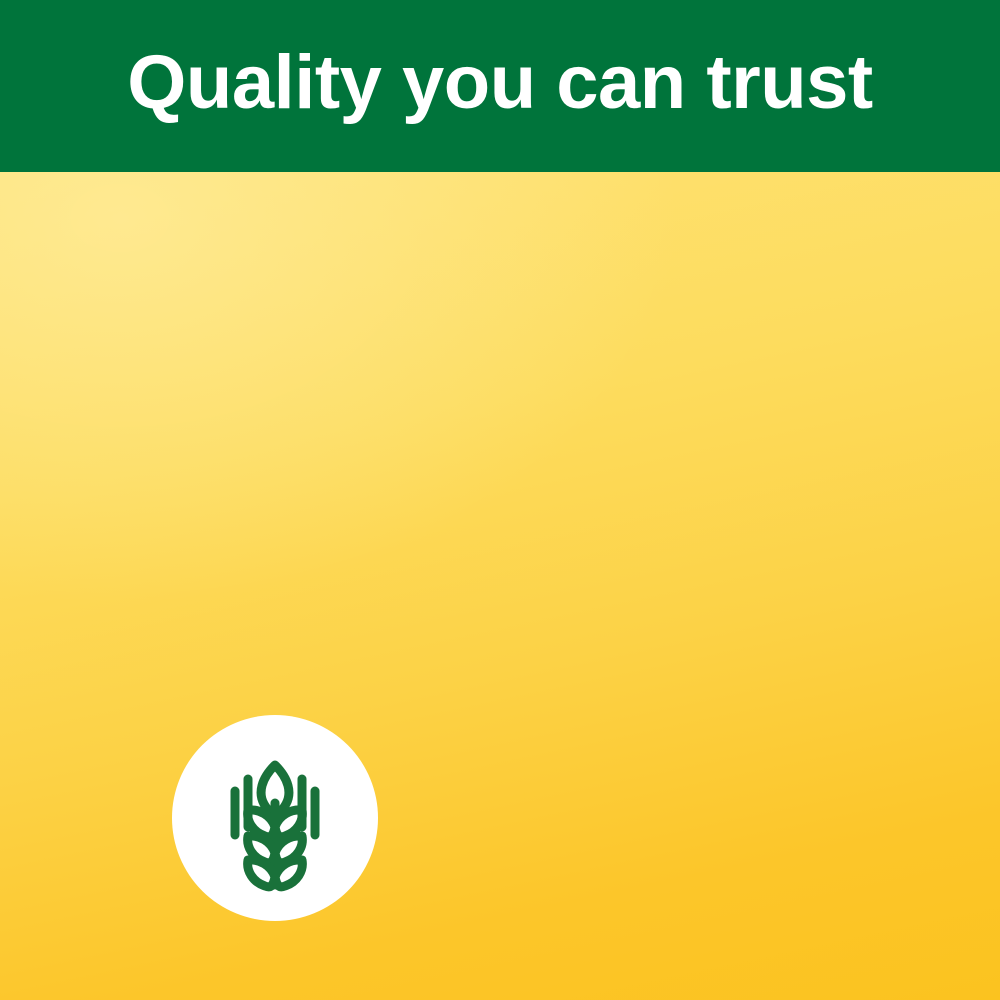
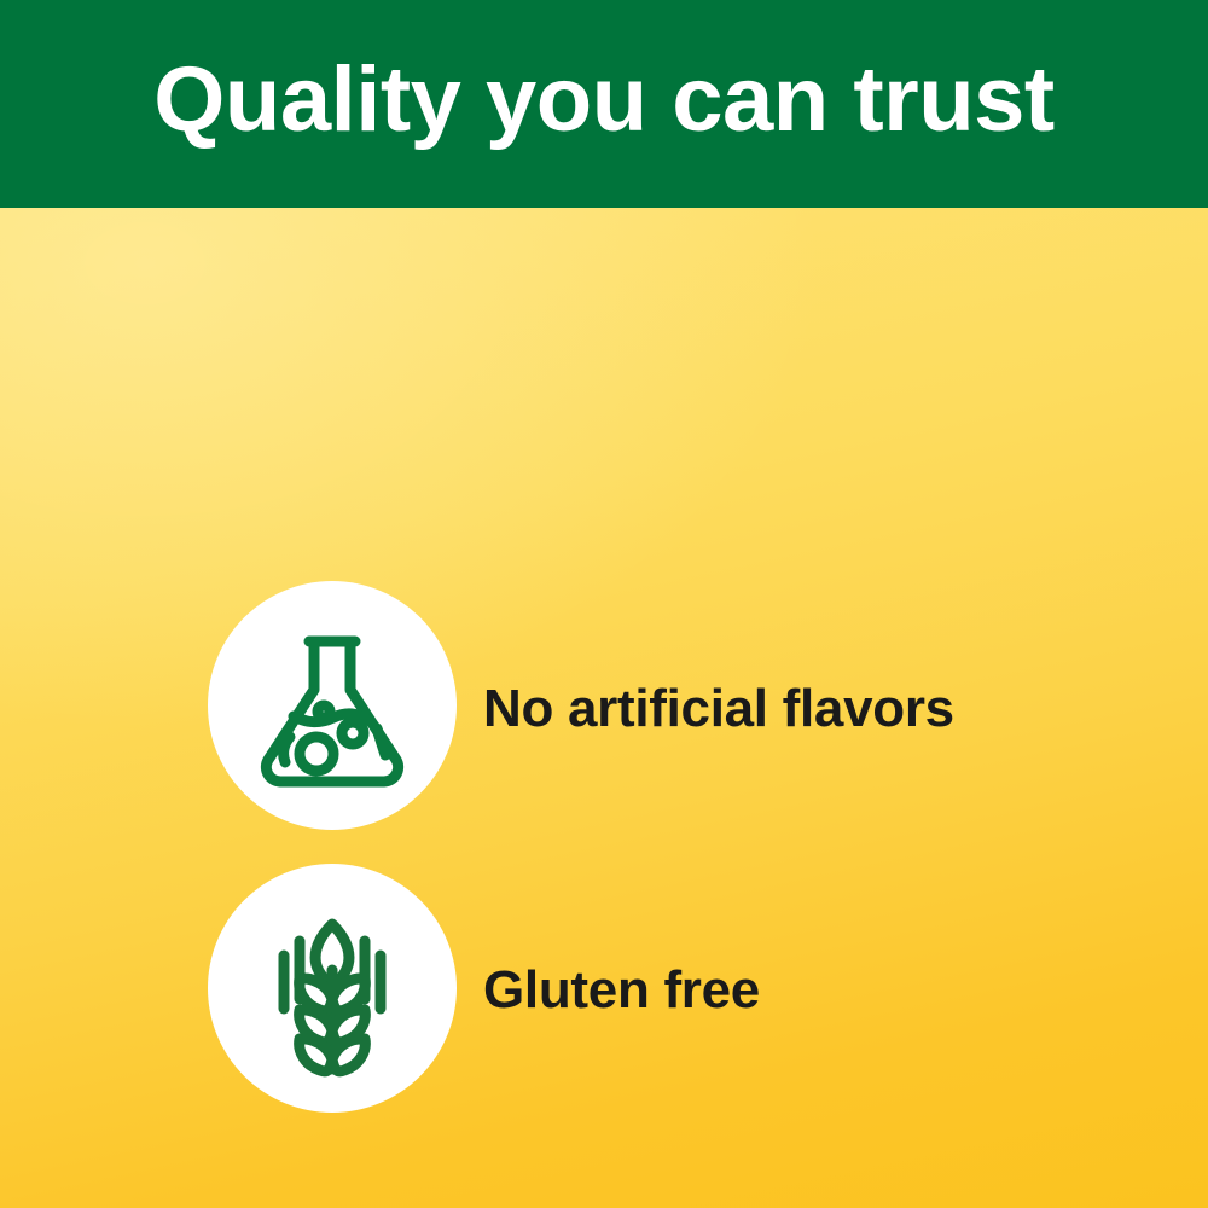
  Quality you can trust
+ No artificial flavors
+ Gluten free
